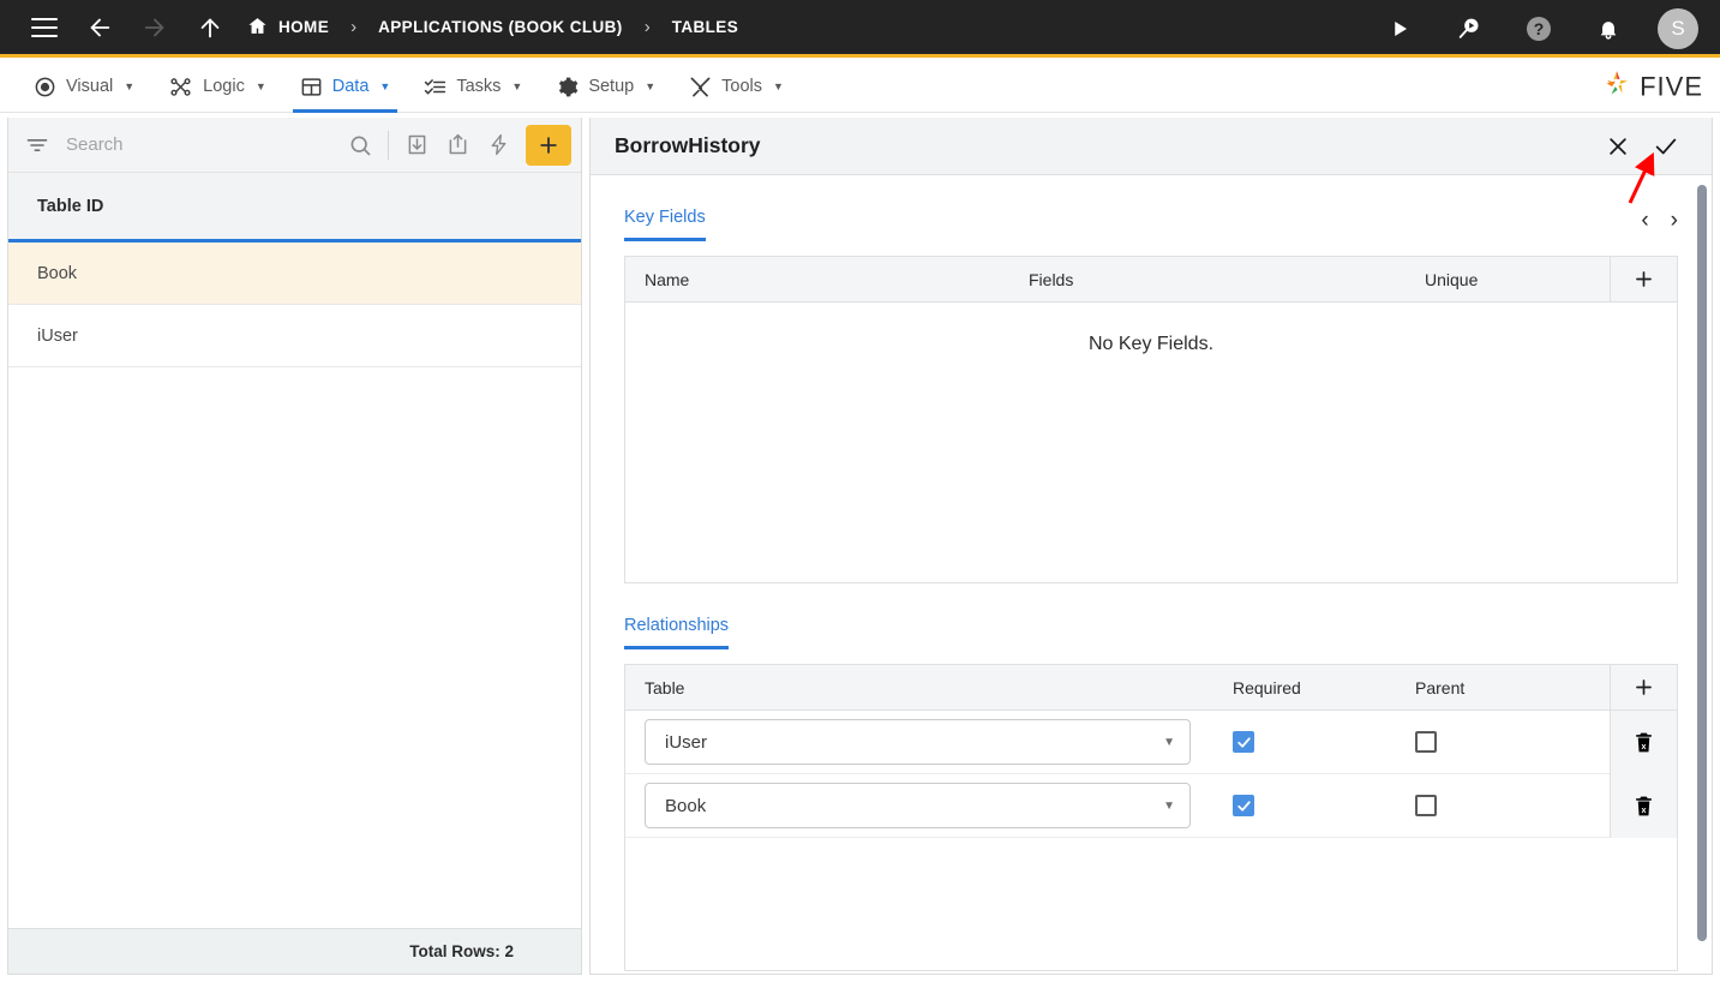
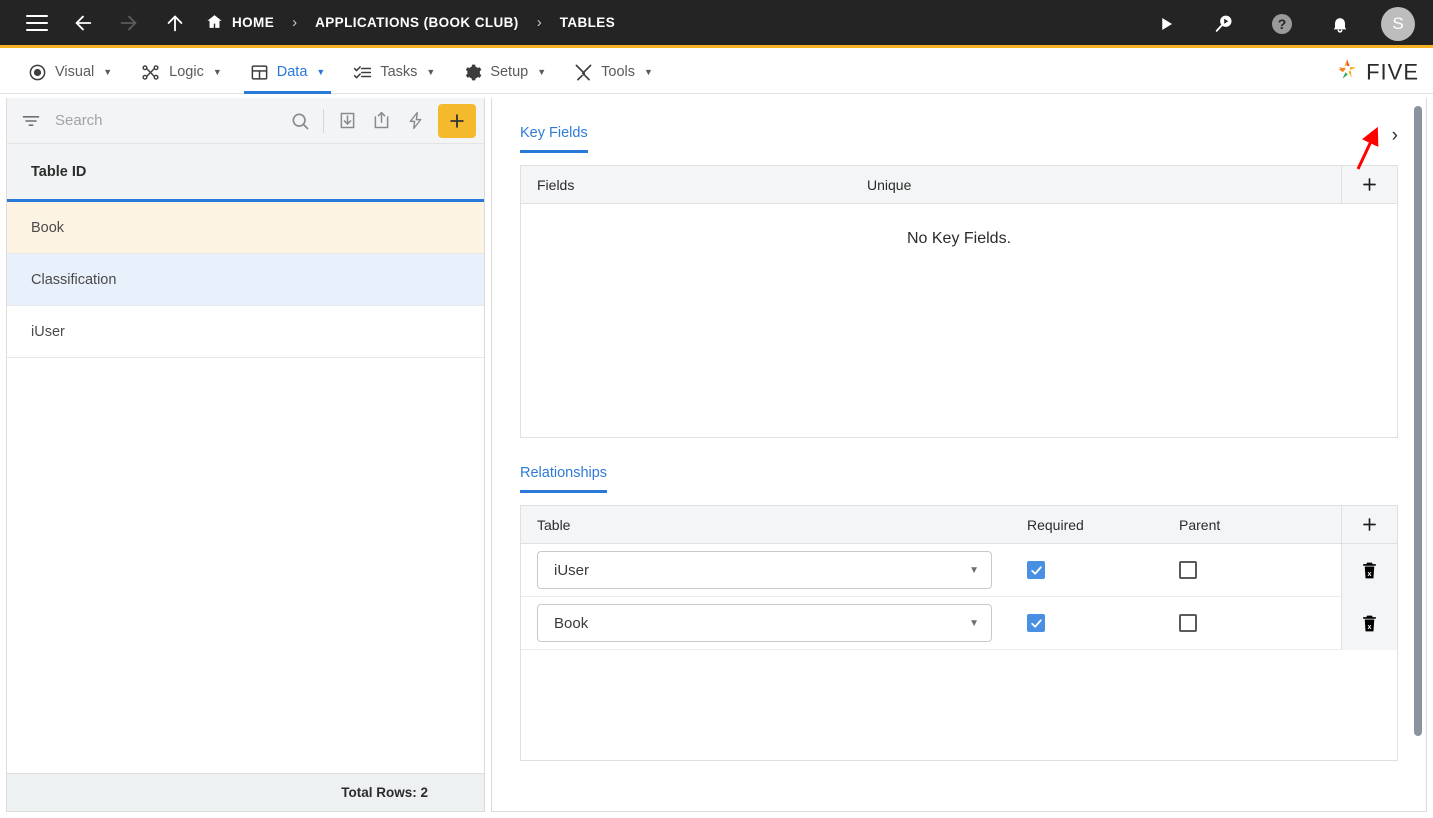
  HOME
  ›
  APPLICATIONS (BOOK CLUB)
  ›
  TABLES
  ?
  S
  Visual
  ▼
  Logic
  ▼
  Data
  ▼
  Tasks
  ▼
  Setup
  ▼
  Tools
  ▼
  FIVE
  Search
  Table ID
  Book
+ Classification
  iUser
  Total Rows: 2
- BorrowHistory
  Key Fields
  ‹
  ›
- Name
  Fields
  Unique
  No Key Fields.
  Relationships
  Table
  Required
  Parent
  iUser
  ▼
  x
  Book
  ▼
  x
